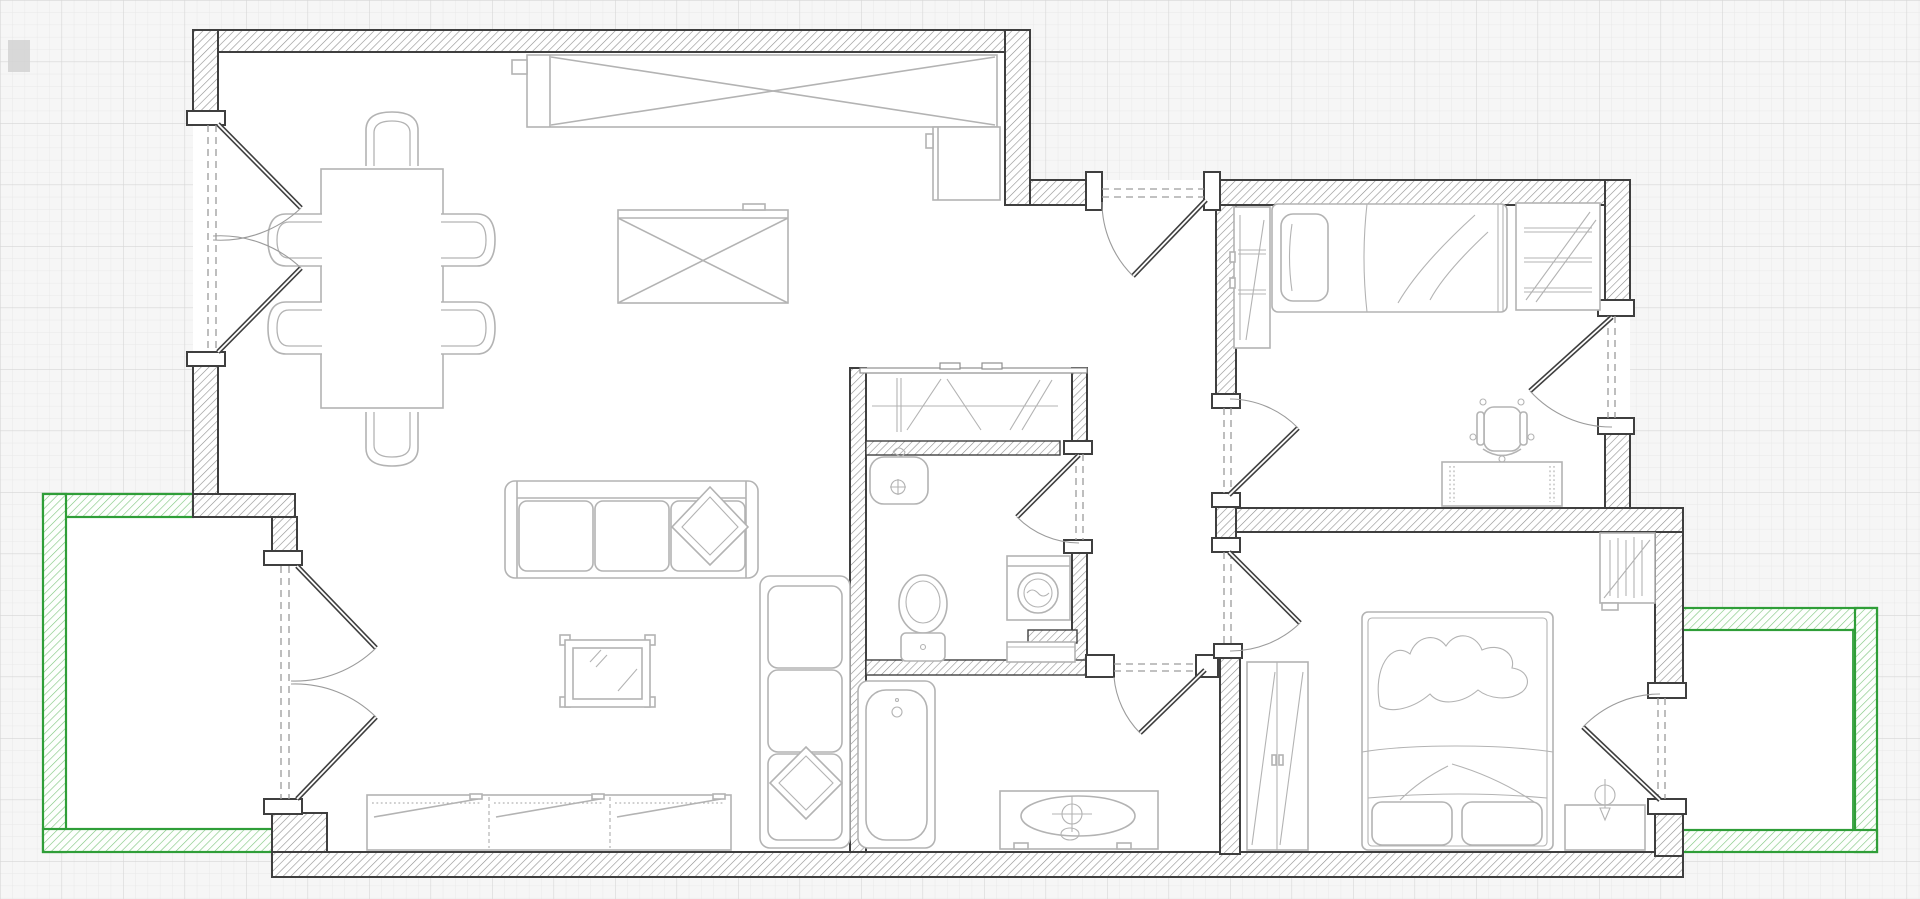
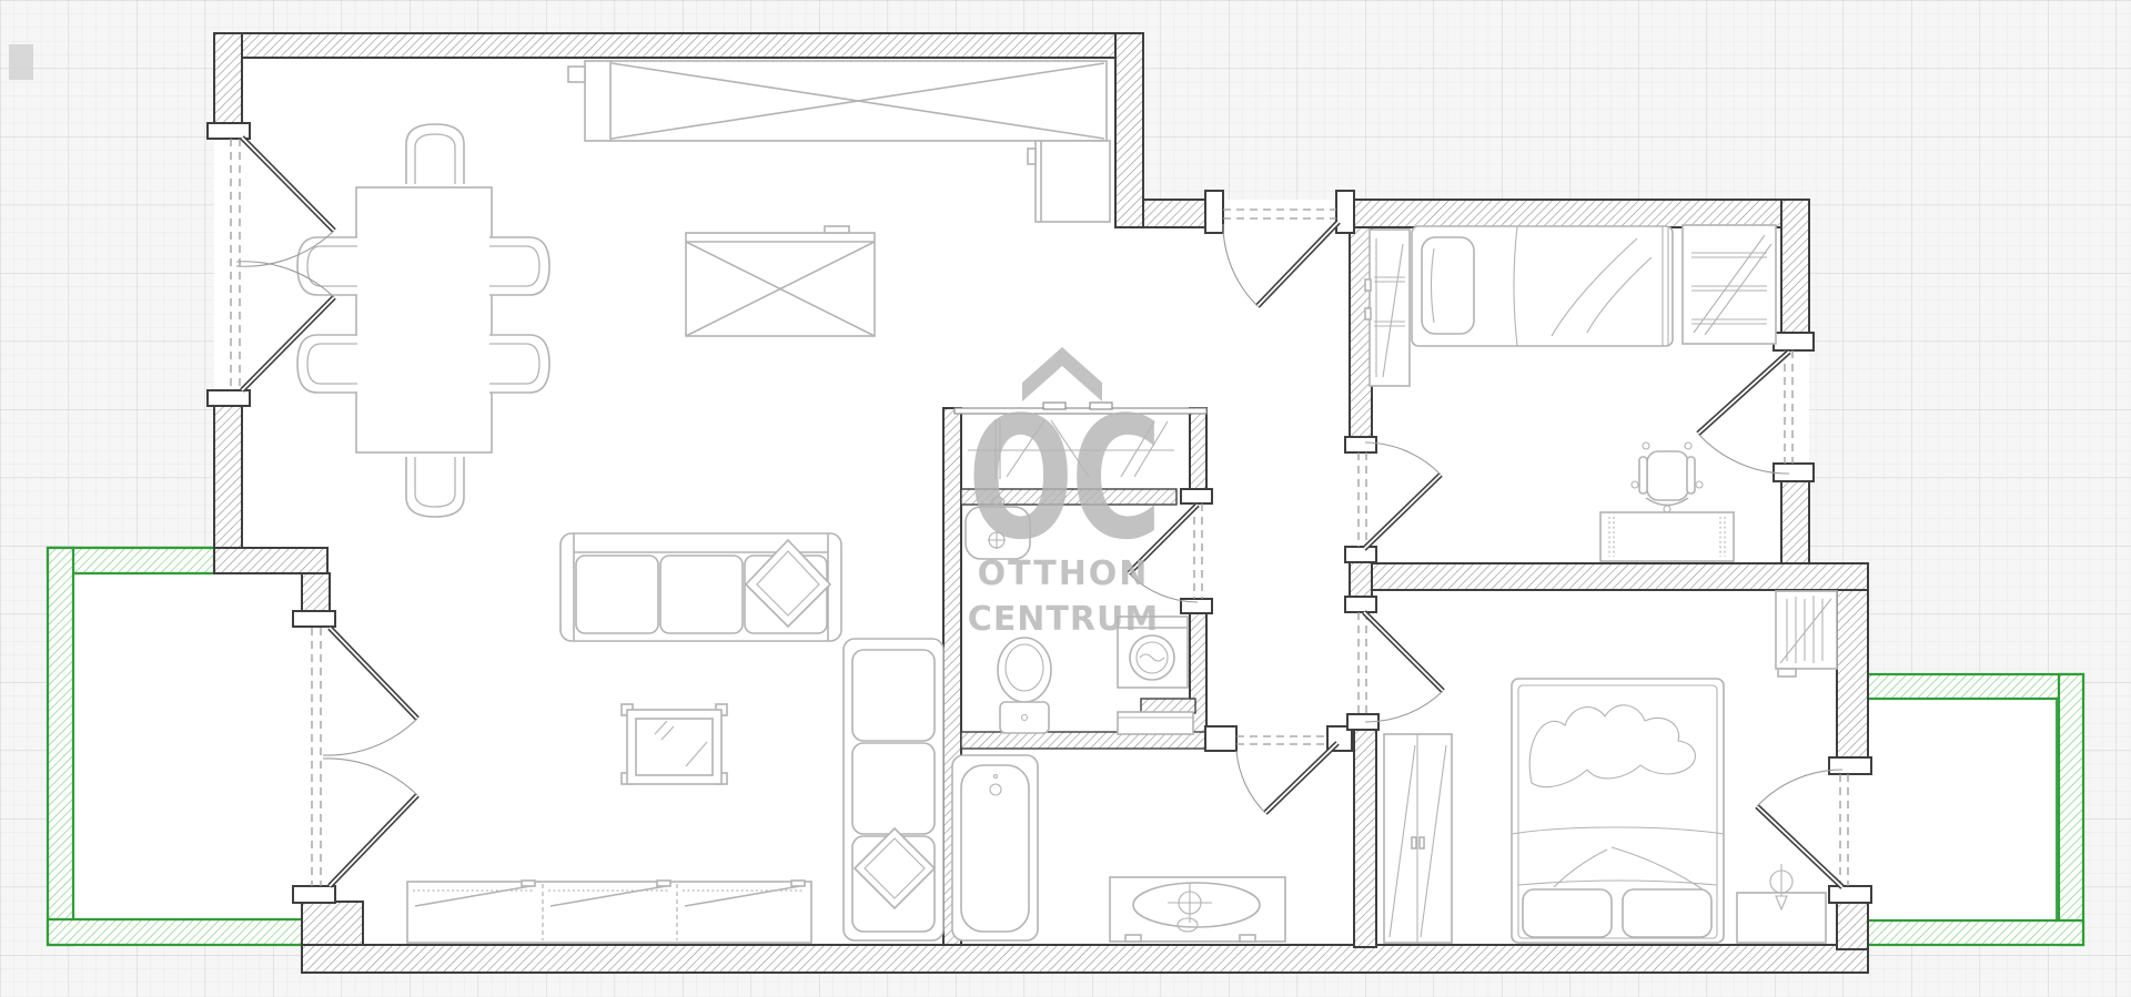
+ OC
+ OTTHON
+ CENTRUM
